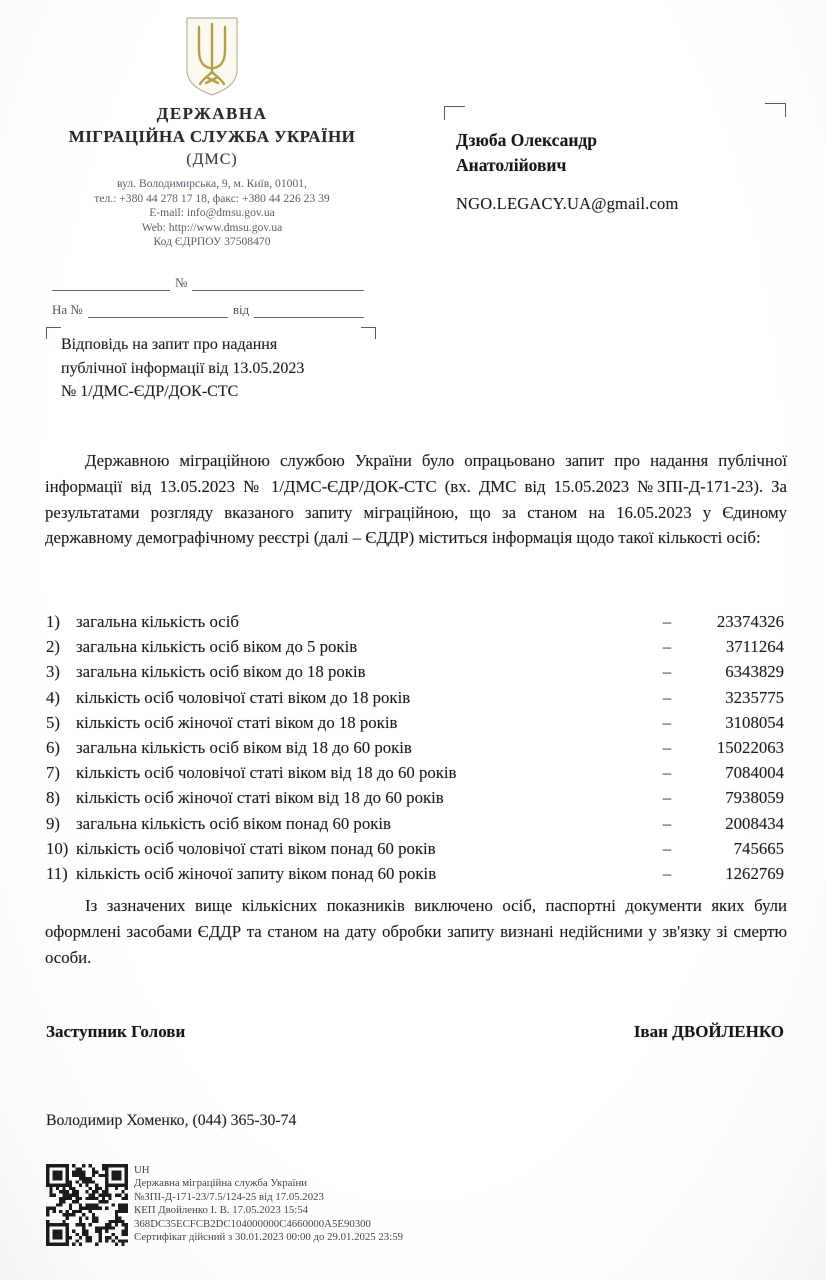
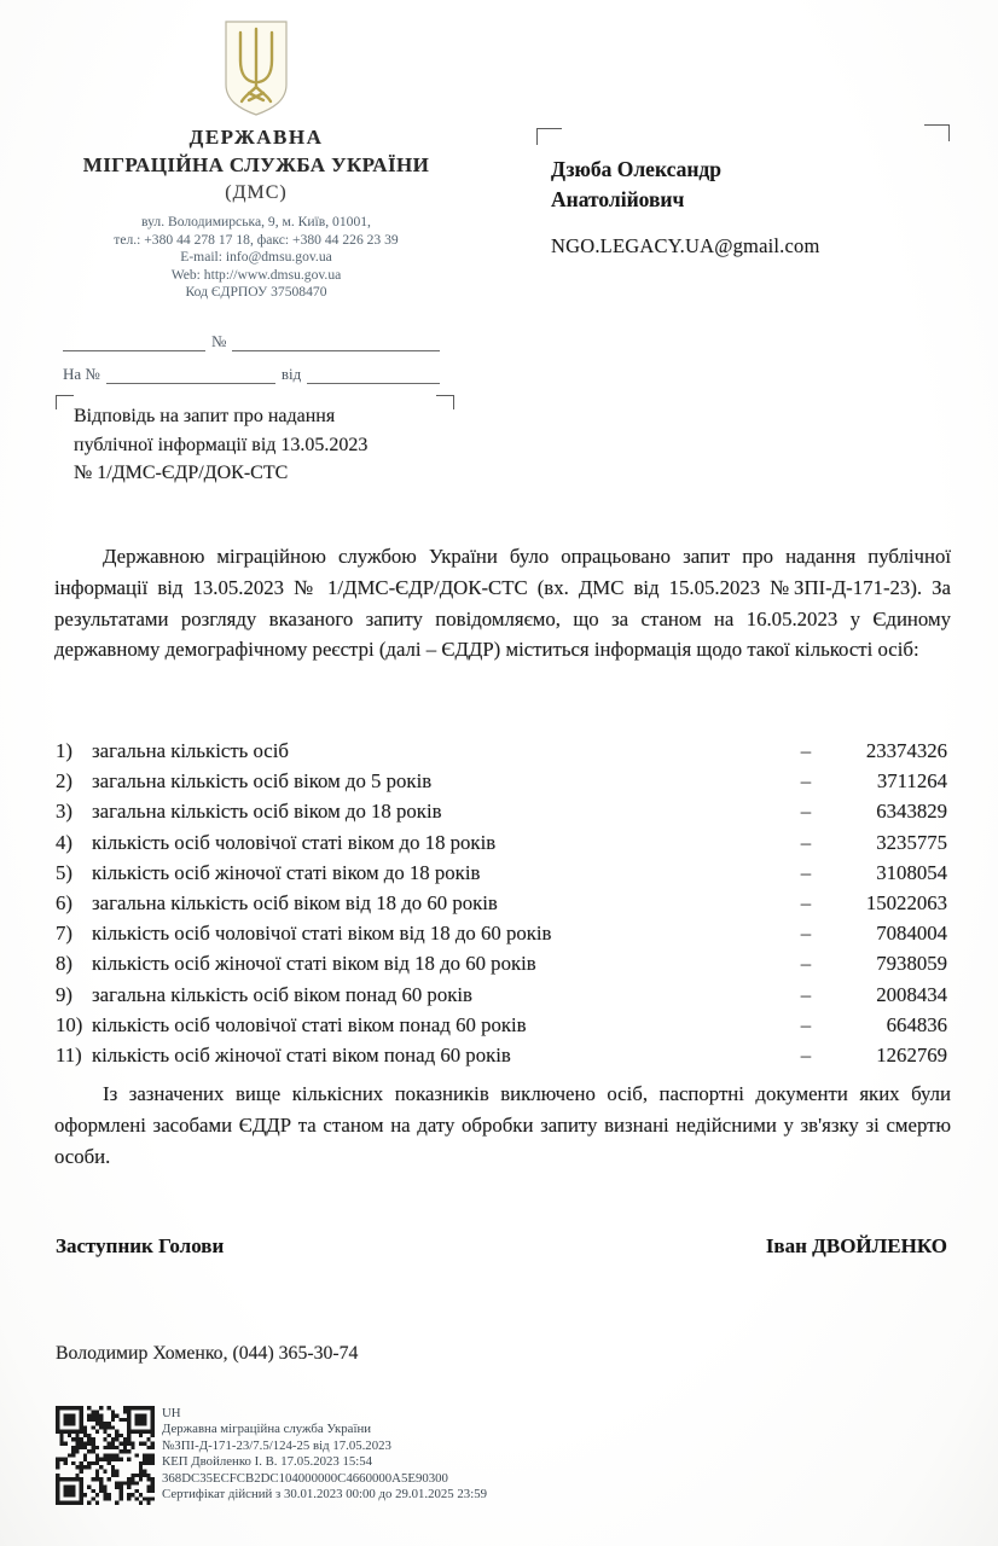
  ДЕРЖАВНА
  МІГРАЦІЙНА СЛУЖБА УКРАЇНИ
  (ДМС)
  вул. Володимирська, 9, м. Київ, 01001,
  тел.: +380 44 278 17 18, факс: +380 44 226 23 39
  E-mail: info@dmsu.gov.ua
  Web: http://www.dmsu.gov.ua
  Код ЄДРПОУ 37508470
  Дзюба Олександр
  Анатолійович
  NGO.LEGACY.UA@gmail.com
  №
  На №
  від
  Відповідь на запит про надання
  публічної інформації від 13.05.2023
  № 1/ДМС-ЄДР/ДОК-СТС
- Державною міграційною службою України було опрацьовано запит про надання публічної інформації від 13.05.2023 № 1/ДМС-ЄДР/ДОК-СТС (вх. ДМС від 15.05.2023 №ЗПІ-Д-171-23). За результатами розгляду вказаного запиту міграційною, що за станом на 16.05.2023 у Єдиному державному демографічному реєстрі (далі – ЄДДР) міститься інформація щодо такої кількості осіб:
+ Державною міграційною службою України було опрацьовано запит про надання публічної інформації від 13.05.2023 № 1/ДМС-ЄДР/ДОК-СТС (вх. ДМС від 15.05.2023 №ЗПІ-Д-171-23). За результатами розгляду вказаного запиту повідомляємо, що за станом на 16.05.2023 у Єдиному державному демографічному реєстрі (далі – ЄДДР) міститься інформація щодо такої кількості осіб:
  1)
  загальна кількість осіб
  –
  23374326
  2)
  загальна кількість осіб віком до 5 років
  –
  3711264
  3)
  загальна кількість осіб віком до 18 років
  –
  6343829
  4)
  кількість осіб чоловічої статі віком до 18 років
  –
  3235775
  5)
  кількість осіб жіночої статі віком до 18 років
  –
  3108054
  6)
  загальна кількість осіб віком від 18 до 60 років
  –
  15022063
  7)
  кількість осіб чоловічої статі віком від 18 до 60 років
  –
  7084004
  8)
  кількість осіб жіночої статі віком від 18 до 60 років
  –
  7938059
  9)
  загальна кількість осіб віком понад 60 років
  –
  2008434
  10)
  кількість осіб чоловічої статі віком понад 60 років
  –
- 745665
+ 664836
  11)
- кількість осіб жіночої запиту віком понад 60 років
+ кількість осіб жіночої статі віком понад 60 років
  –
  1262769
  Із зазначених вище кількісних показників виключено осіб, паспортні документи яких були оформлені засобами ЄДДР та станом на дату обробки запиту визнані недійсними у зв'язку зі смертю особи.
  Заступник Голови
  Іван ДВОЙЛЕНКО
  Володимир Хоменко, (044) 365-30-74
  UH
  Державна міграційна служба України
  №ЗПІ-Д-171-23/7.5/124-25 від 17.05.2023
  КЕП Двойленко І. В. 17.05.2023 15:54
  368DC35ECFCB2DC104000000C4660000A5E90300
  Сертифікат дійсний з 30.01.2023 00:00 до 29.01.2025 23:59
